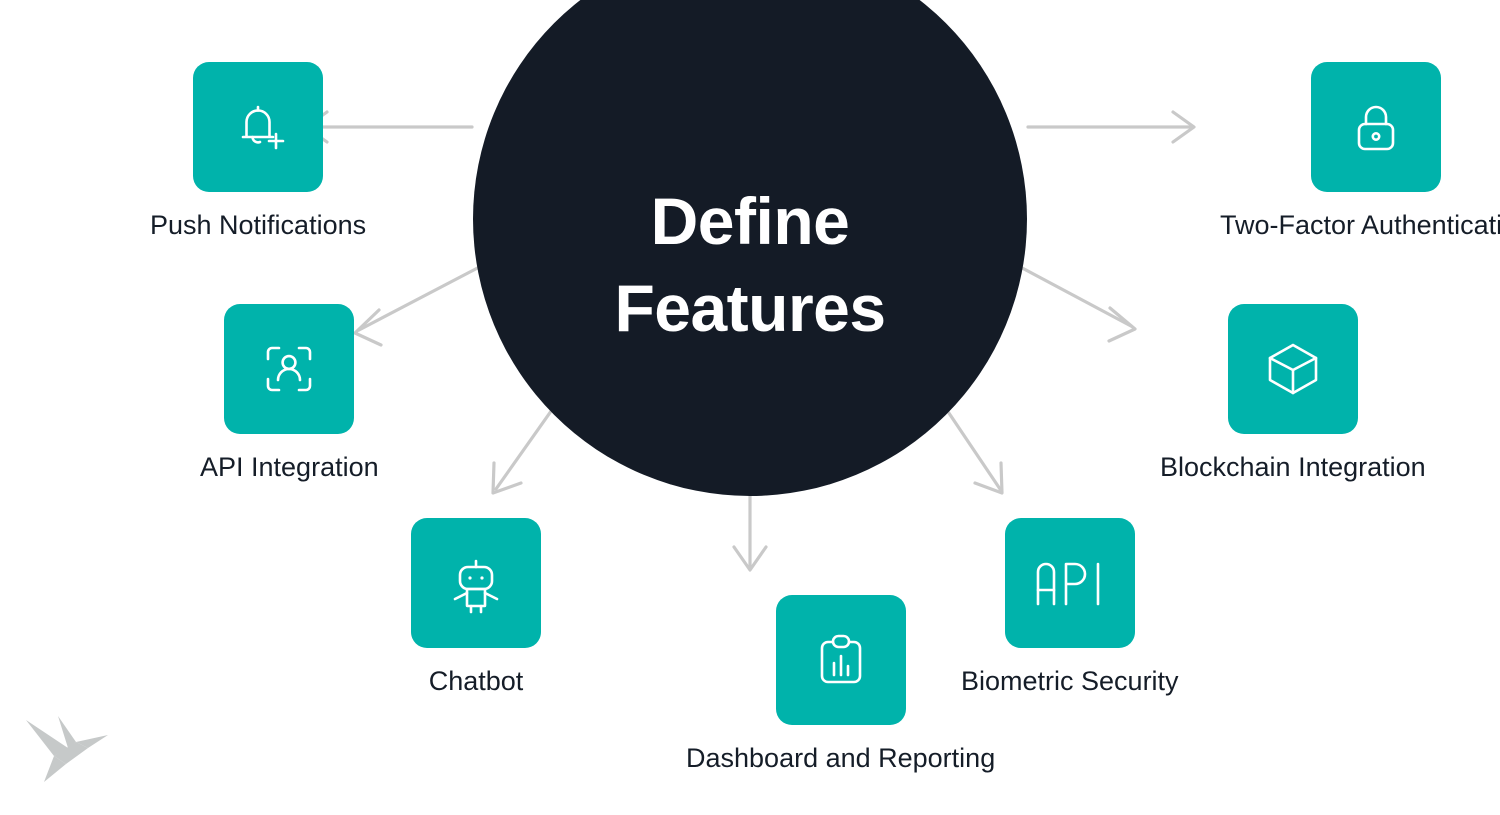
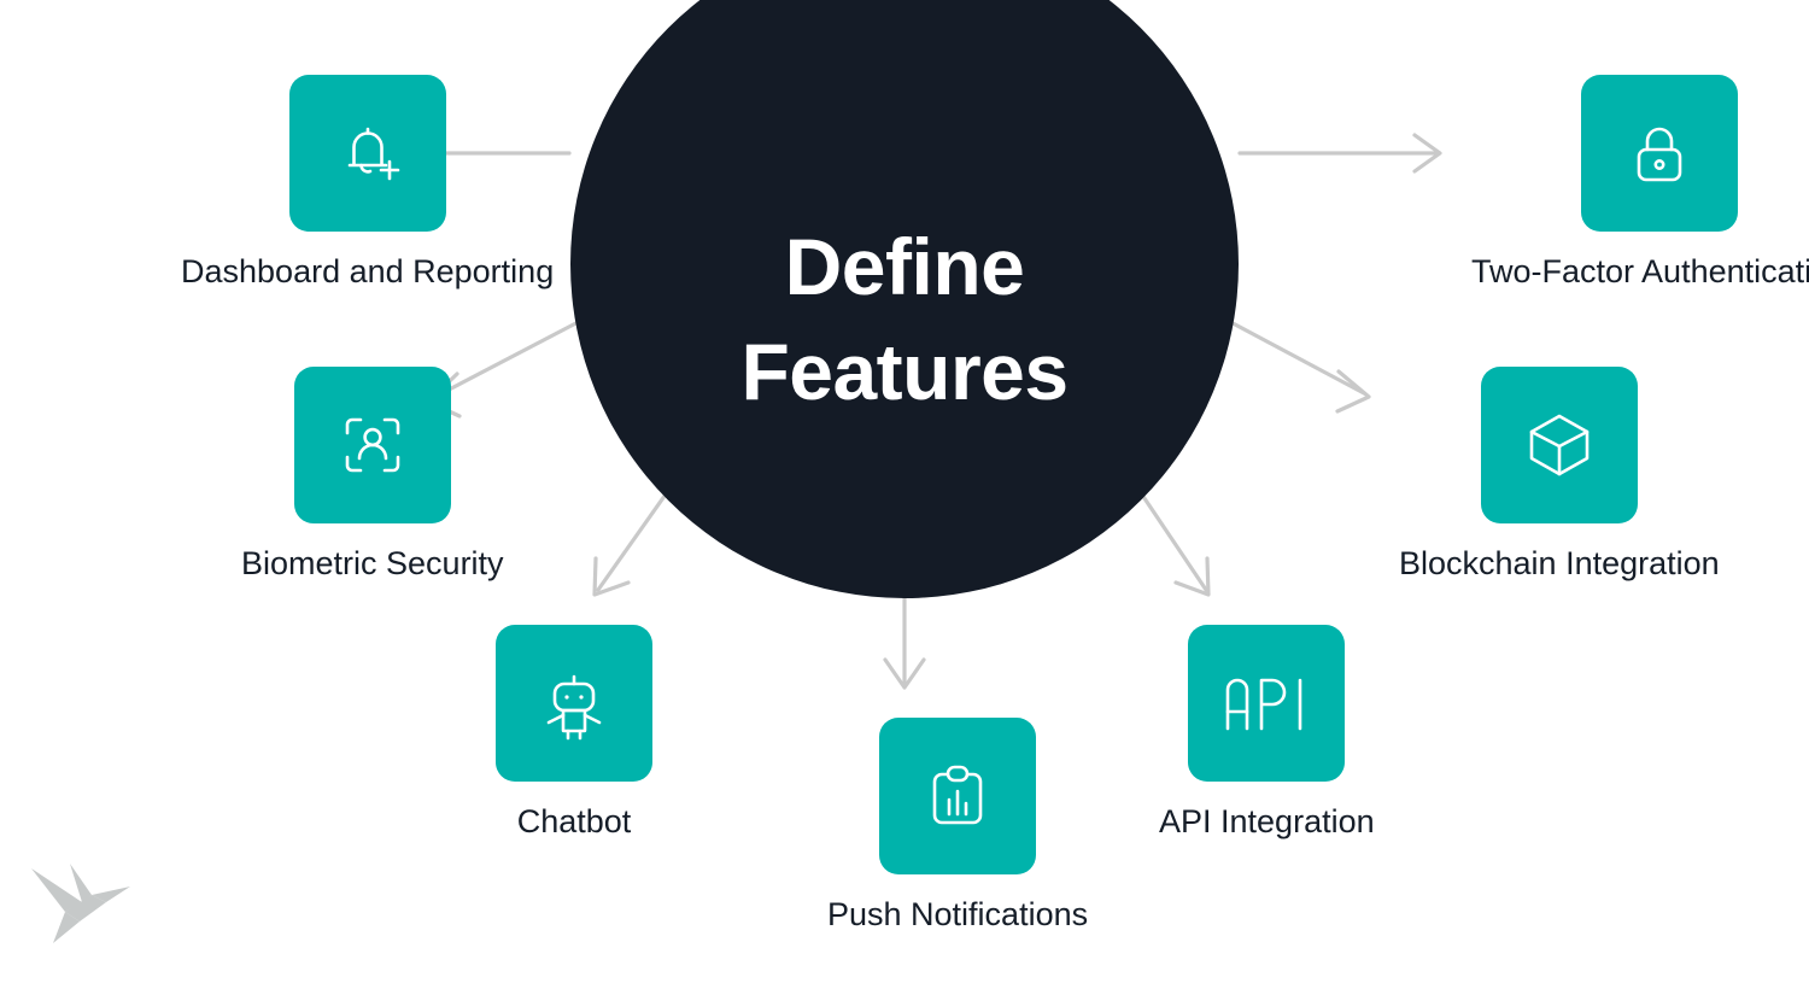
  Define
  Features
- Push Notifications
+ Dashboard and Reporting
  Two-Factor Authenticati
- API Integration
+ Biometric Security
  Blockchain Integration
  Chatbot
- Dashboard and Reporting
+ Push Notifications
- Biometric Security
+ API Integration
